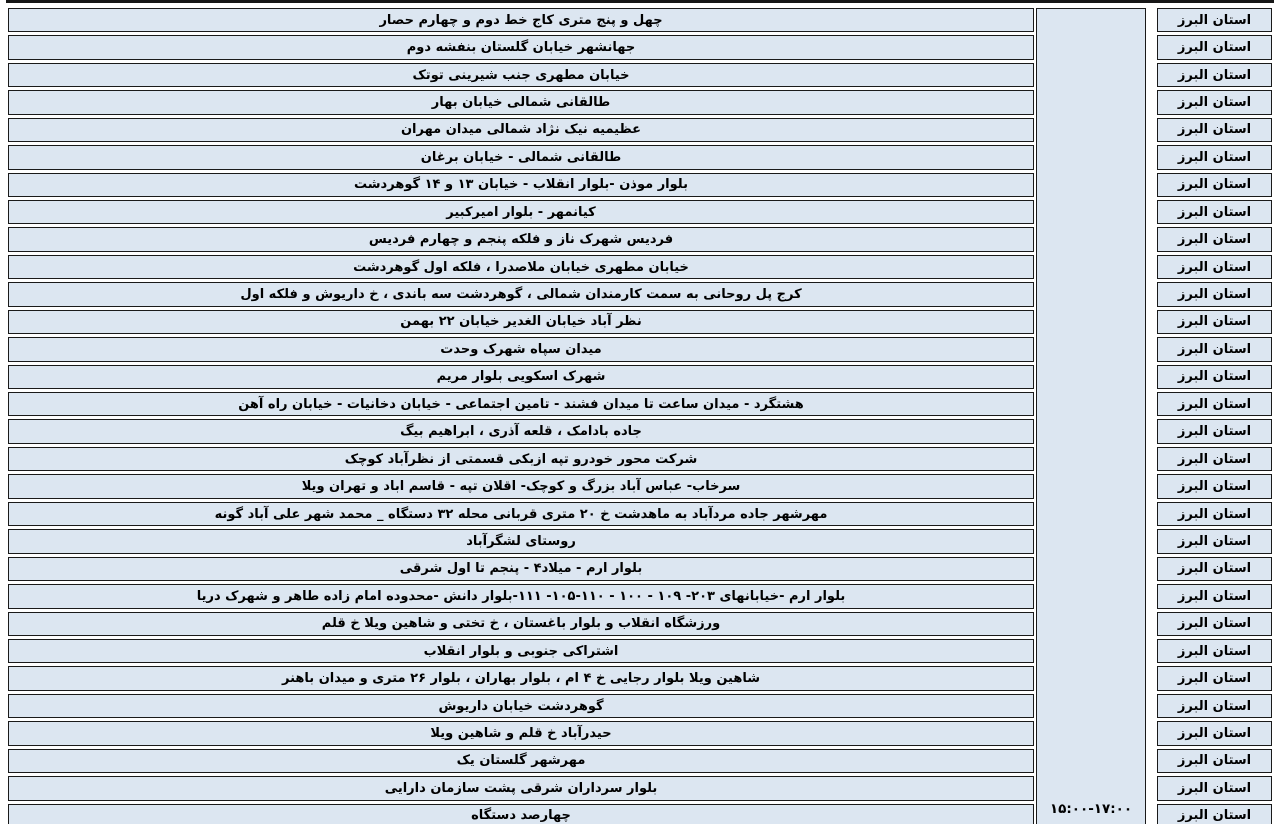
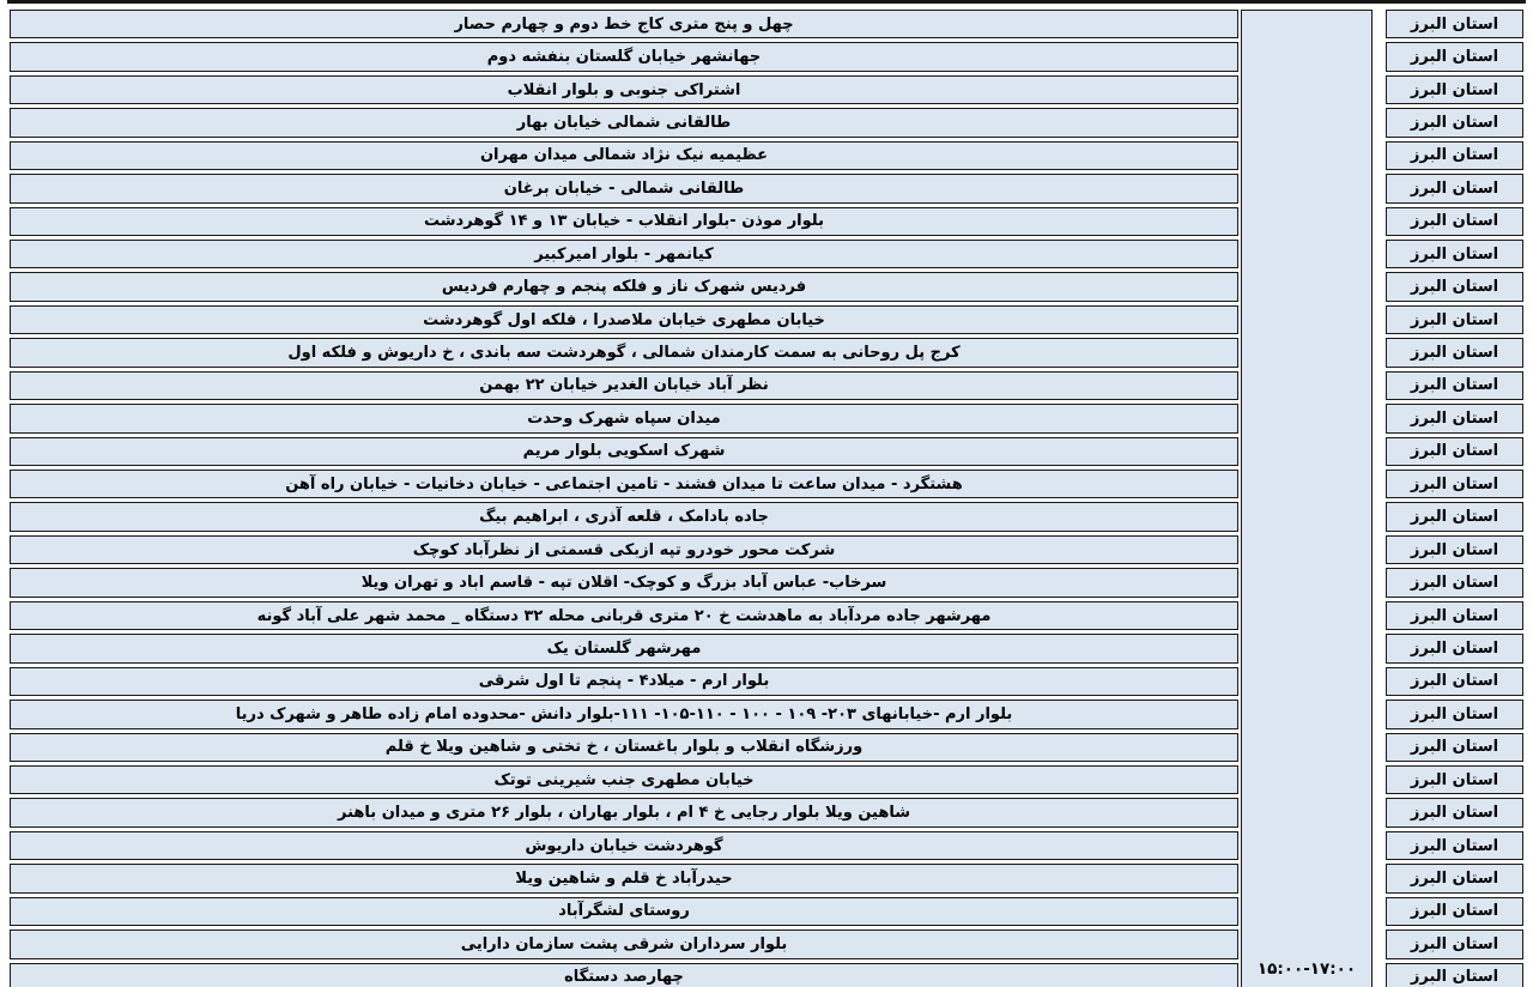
  چهل و پنج متری کاج خط دوم و چهارم حصار
  جهانشهر خیابان گلستان بنفشه دوم
- خیابان مطهری جنب شیرینی توتک
+ اشتراکی جنوبی و بلوار انقلاب
  طالقانی شمالی خیابان بهار
  عظیمیه نیک نژاد شمالی میدان مهران
  طالقانی شمالی - خیابان برغان
  بلوار موذن -بلوار انقلاب - خیابان ۱۳ و ۱۴ گوهردشت
  کیانمهر - بلوار امیرکبیر
  فردیس شهرک ناز و فلکه پنجم و چهارم فردیس
  خیابان مطهری خیابان ملاصدرا ، فلکه اول گوهردشت
  کرج پل روحانی به سمت کارمندان شمالی ، گوهردشت سه باندی ، خ داریوش و فلکه اول
  نظر آباد خیابان الغدیر خیابان ۲۲ بهمن
  میدان سپاه شهرک وحدت
  شهرک اسکویی بلوار مریم
  هشتگرد - میدان ساعت تا میدان فشند - تامین اجتماعی - خیابان دخانیات - خیابان راه آهن
  جاده بادامک ، قلعه آذری ، ابراهیم بیگ
  شرکت محور خودرو تپه ازبکی قسمتی از نظرآباد کوچک
  سرخاب- عباس آباد بزرگ و کوچک- اقلان تپه - قاسم اباد و تهران ویلا
  مهرشهر جاده مردآباد به ماهدشت خ ۲۰ متری قربانی محله ۳۲ دستگاه _ محمد شهر علی آباد گونه
- روستای لشگرآباد
+ مهرشهر گلستان یک
  بلوار ارم - میلاد۴ - پنجم تا اول شرقی
  بلوار ارم -خیابانهای ۲۰۳- ۱۰۹ - ۱۰۰ - ۱۱۰-۱۰۵- ۱۱۱-بلوار دانش -محدوده امام زاده طاهر و شهرک دریا
  ورزشگاه انقلاب و بلوار باغستان ، خ تختی و شاهین ویلا خ قلم
- اشتراکی جنوبی و بلوار انقلاب
+ خیابان مطهری جنب شیرینی توتک
  شاهین ویلا بلوار رجایی خ ۴ ام ، بلوار بهاران ، بلوار ۲۶ متری و میدان باهنر
  گوهردشت خیابان داریوش
  حیدرآباد خ قلم و شاهین ویلا
- مهرشهر گلستان یک
+ روستای لشگرآباد
  بلوار سرداران شرقی پشت سازمان دارایی
  چهارصد دستگاه
  ۱۵:۰۰-۱۷:۰۰
  استان البرز
  استان البرز
  استان البرز
  استان البرز
  استان البرز
  استان البرز
  استان البرز
  استان البرز
  استان البرز
  استان البرز
  استان البرز
  استان البرز
  استان البرز
  استان البرز
  استان البرز
  استان البرز
  استان البرز
  استان البرز
  استان البرز
  استان البرز
  استان البرز
  استان البرز
  استان البرز
  استان البرز
  استان البرز
  استان البرز
  استان البرز
  استان البرز
  استان البرز
  استان البرز
